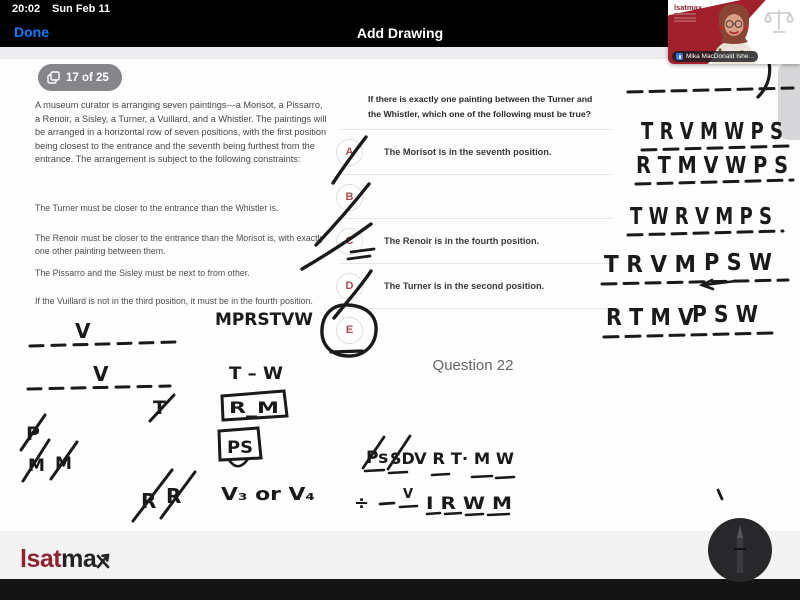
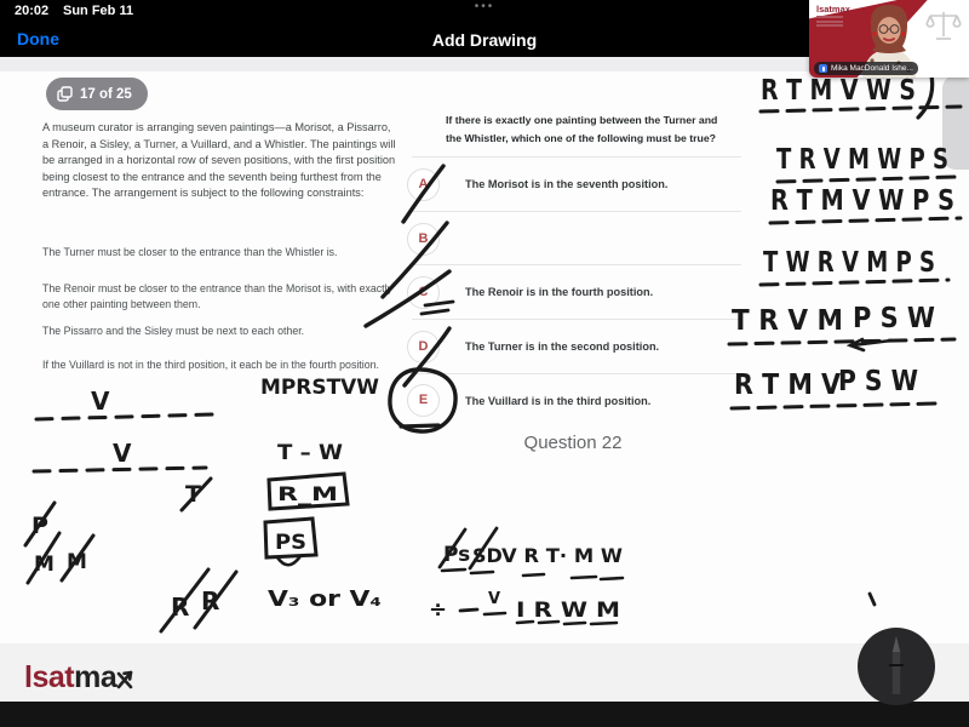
  20:02
  Sun Feb 11
+ •••
  Done
  Add Drawing
  17 of 25
  A museum curator is arranging seven paintings—a Morisot, a Pissarro, a Renoir, a Sisley, a Turner, a Vuillard, and a Whistler. The paintings will be arranged in a horizontal row of seven positions, with the first position being closest to the entrance and the seventh being furthest from the entrance. The arrangement is subject to the following constraints:
  The Turner must be closer to the entrance than the Whistler is.
  The Renoir must be closer to the entrance than the Morisot is, with exactl one other painting between them.
- The Pissarro and the Sisley must be next to from other.
+ The Pissarro and the Sisley must be next to each other.
- If the Vuillard is not in the third position, it must be in the fourth position.
+ If the Vuillard is not in the third position, it each be in the fourth position.
  If there is exactly one painting between the Turner and the Whistler, which one of the following must be true?
  A
  The Morisot is in the seventh position.
  B
  The Renoir is in the fourth position.
  D
  The Turner is in the second position.
  E
+ The Vuillard is in the third position.
  Question 22
  V
  V
  T
  M
  M
  R
  MPRSTVW
  T – W
  R_M
  PS
  V₃ or V₄
  Ps
  V R T· M W
  ÷
  V
  I R W M
+ R T M V W S
  T R V M W P S
  R T M V W P S
  T W R V M P S
  T R V M
  P S W
  R T M V
  P S W
  lsatmax
  lsatma
